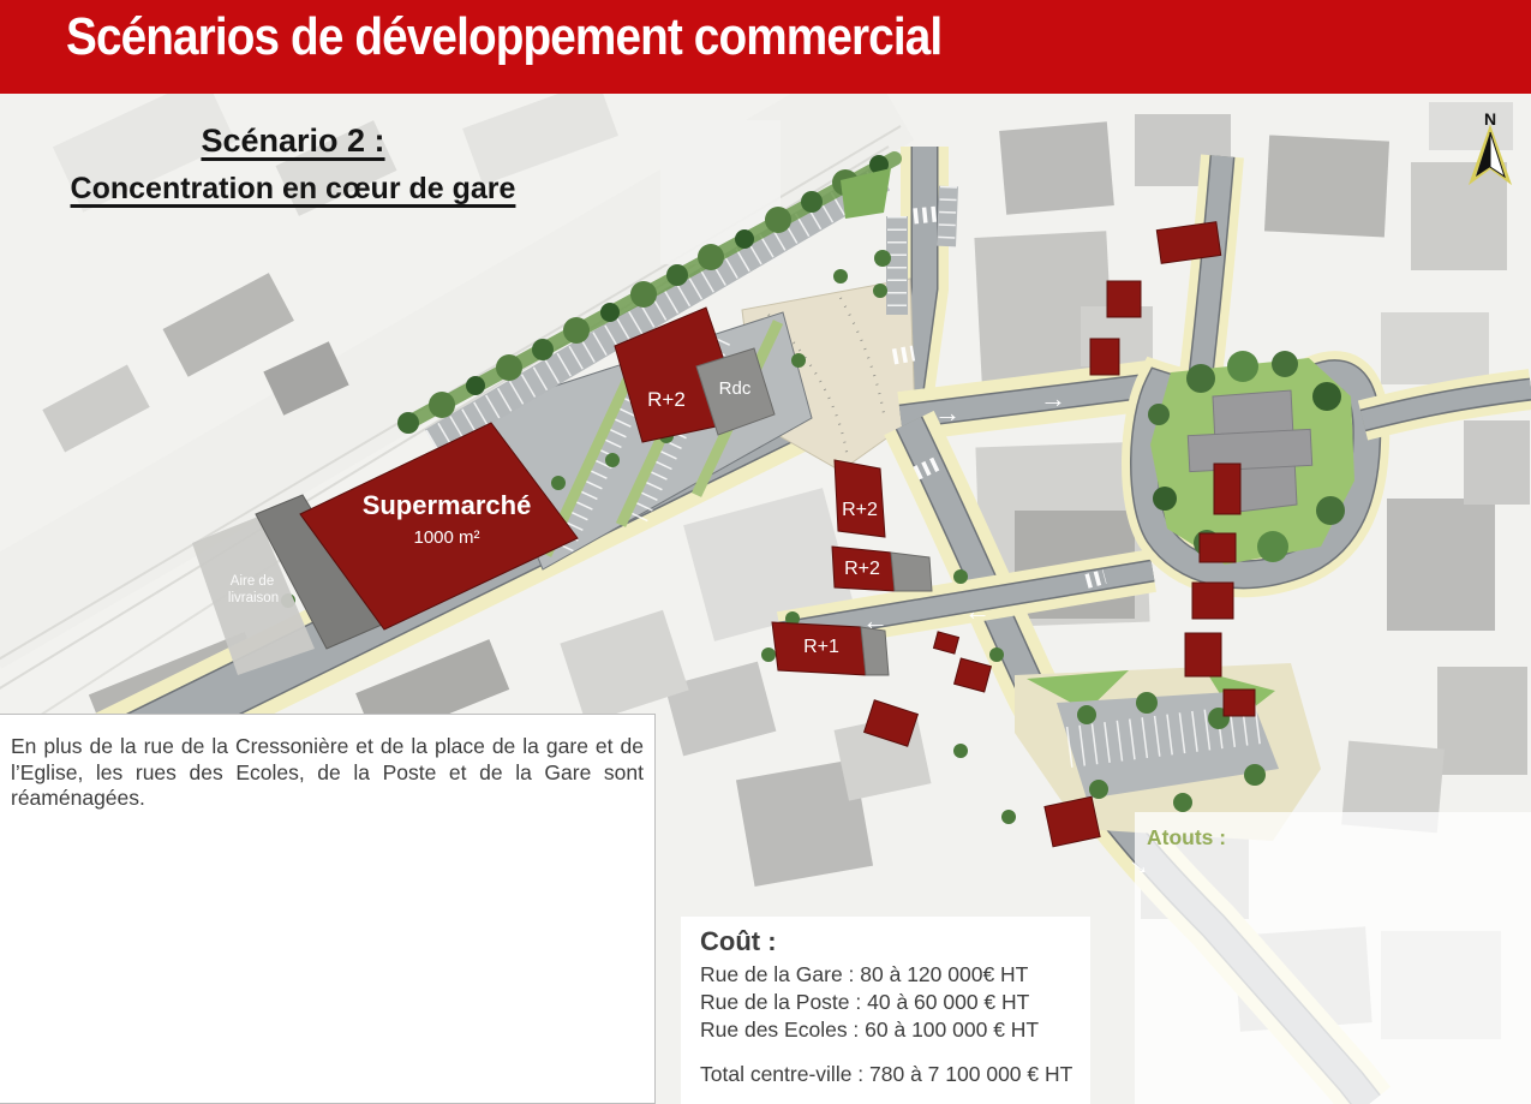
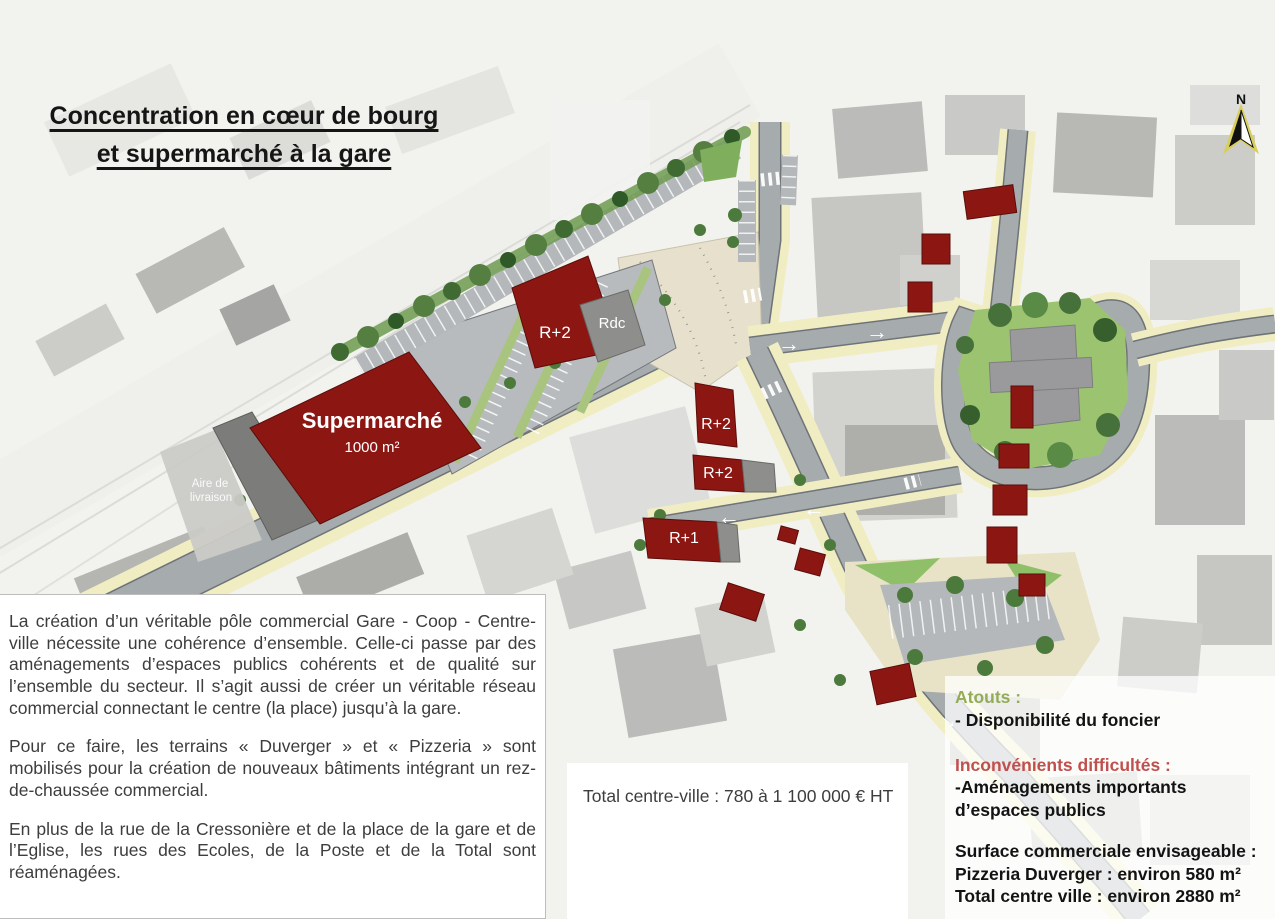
  →
  →
  ←
  ←
  Supermarché
  1000 m²
  Aire de
  livraison
  R+2
  Rdc
  R+2
  R+2
  R+1
  N
- Scénarios de développement commercial
- Scénario 2 :
- Concentration en cœur de gare
+ Concentration en cœur de bourg
+ et supermarché à la gare
+ La création d’un véritable pôle commercial Gare - Coop - Centre-ville nécessite une cohérence d’ensemble. Celle-ci passe par des aménagements d’espaces publics cohérents et de qualité sur l’ensemble du secteur. Il s’agit aussi de créer un véritable réseau commercial connectant le centre (la place) jusqu’à la gare.
+ Pour ce faire, les terrains « Duverger » et « Pizzeria » sont mobilisés pour la création de nouveaux bâtiments intégrant un rez-de-chaussée commercial.
- En plus de la rue de la Cressonière et de la place de la gare et de l’Eglise, les rues des Ecoles, de la Poste et de la Gare sont réaménagées.
+ En plus de la rue de la Cressonière et de la place de la gare et de l’Eglise, les rues des Ecoles, de la Poste et de la Total sont réaménagées.
- Coût :
- Rue de la Gare : 80 à 120 000€ HT
- Rue de la Poste : 40 à 60 000 € HT
- Rue des Ecoles : 60 à 100 000 € HT
- Total centre-ville : 780 à 7 100 000 € HT
+ Total centre-ville : 780 à 1 100 000 € HT
  Atouts :
+ - Disponibilité du foncier
+ Inconvénients difficultés :
+ -Aménagements importants d’espaces publics
+ Surface commerciale envisageable :
+ Pizzeria Duverger : environ 580 m²
+ Total centre ville : environ 2880 m²
